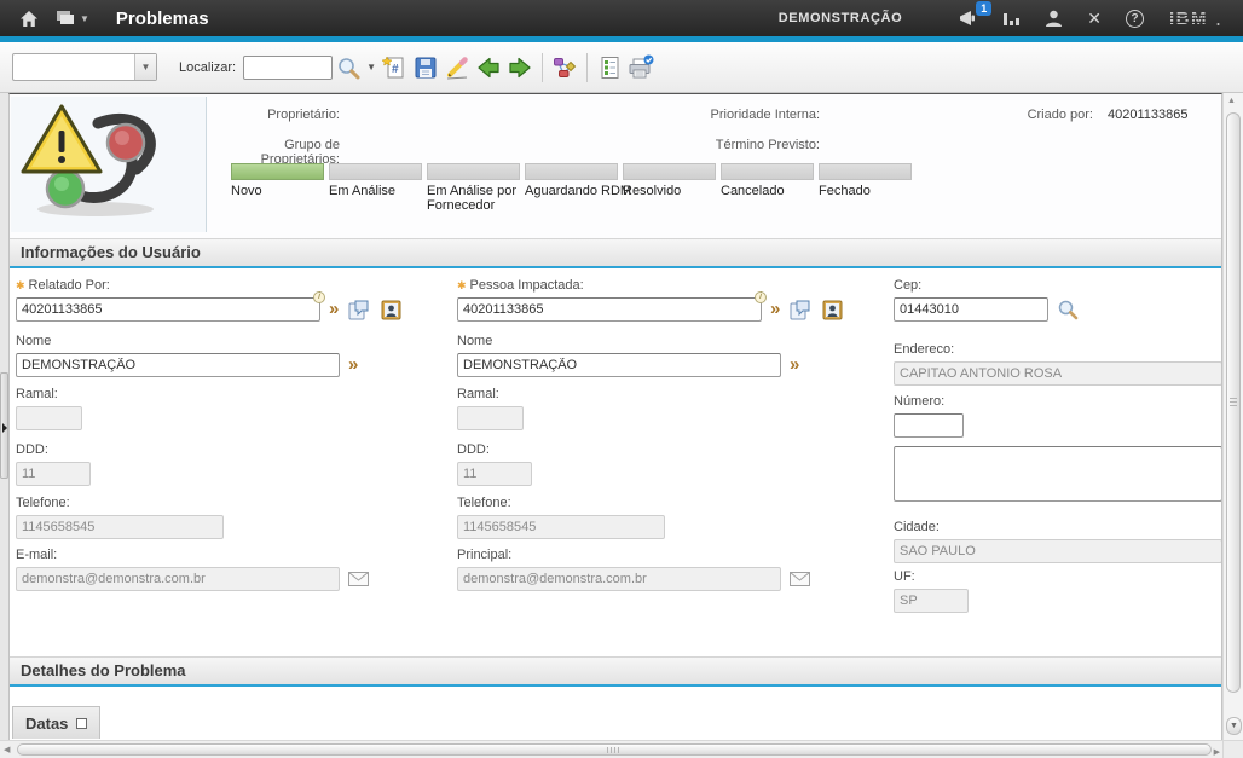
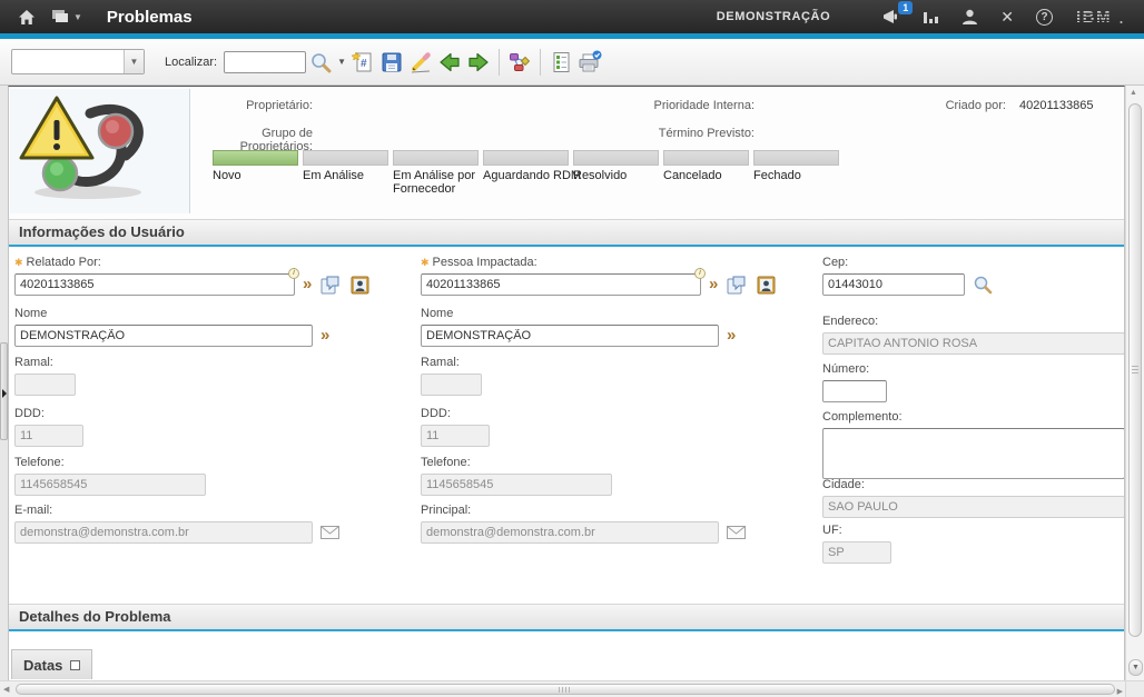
  ▼
  Problemas
  DEMONSTRAÇÃO
  1
  ✕
  ?
  IBM
  ▼
  Localizar:
  ▼
  #
  Proprietário:
  Grupo de Proprietários:
  Prioridade Interna:
  Término Previsto:
  Criado por:
  40201133865
  Novo
  Em Análise
  Em Análise por Fornecedor
  Aguardando RD
  Resolvido
  Cancelado
  Fechado
  Informações do Usuário
  ✱ Relatado Por:
  40201133865
  »
  Nome
  DEMONSTRAÇÃO
  »
  Ramal:
  DDD:
  11
  Telefone:
  1145658545
  E-mail:
  demonstra@demonstra.com.br
  ✱ Pessoa Impactada:
  40201133865
  »
  Nome
  DEMONSTRAÇÃO
  »
  Ramal:
  DDD:
  11
  Telefone:
  1145658545
  Principal:
  demonstra@demonstra.com.br
  Cep:
  01443010
  Endereco:
  CAPITAO ANTONIO ROSA
  Número:
+ Complemento:
  Cidade:
  SAO PAULO
  UF:
  SP
  Detalhes do Problema
  Datas
